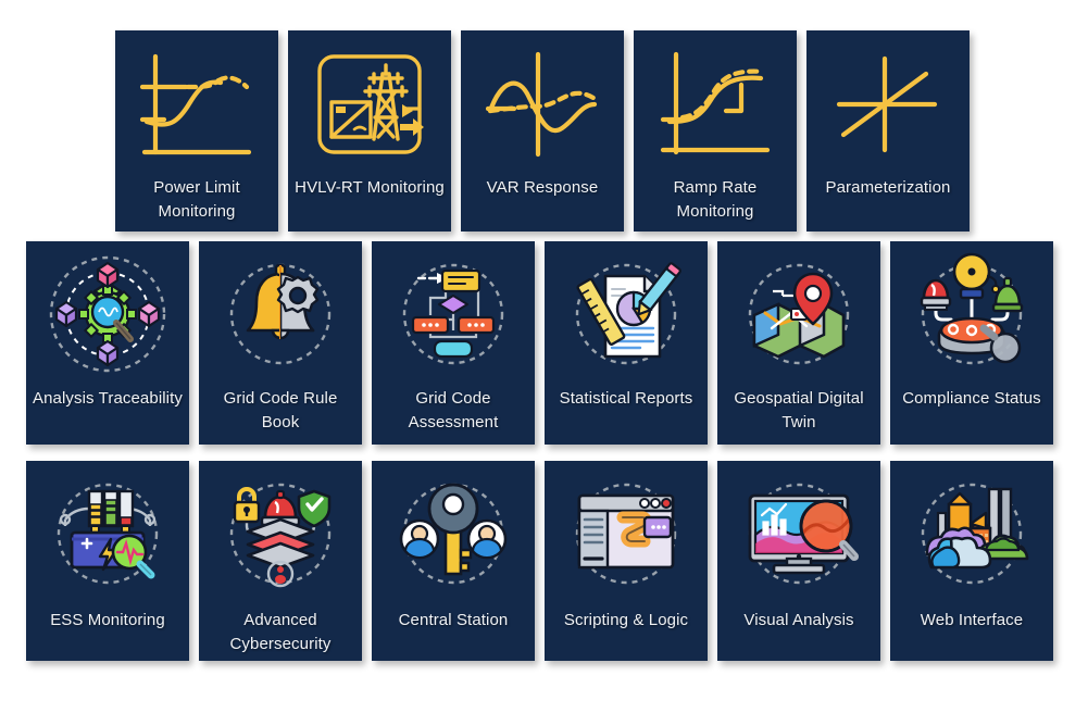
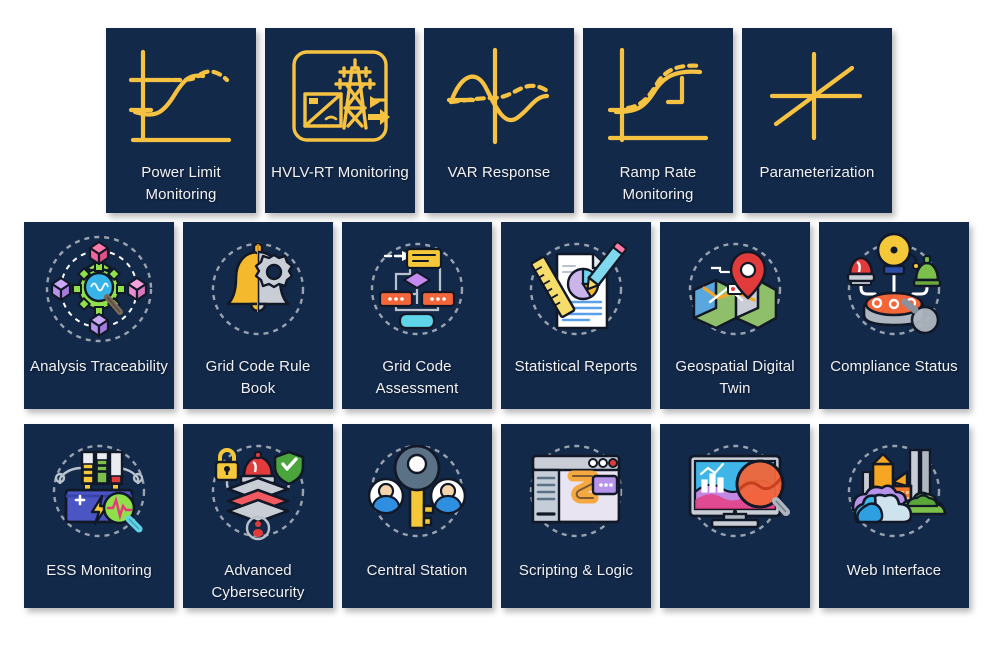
  Power Limit Monitoring
  HVLV-RT Monitoring
  VAR Response
  Ramp Rate Monitoring
  Parameterization
  Analysis Traceability
  Grid Code Rule Book
  Grid Code Assessment
  Statistical Reports
  Geospatial Digital Twin
  Compliance Status
  ESS Monitoring
  Advanced Cybersecurity
  Central Station
  Scripting & Logic
- Visual Analysis
  Web Interface
